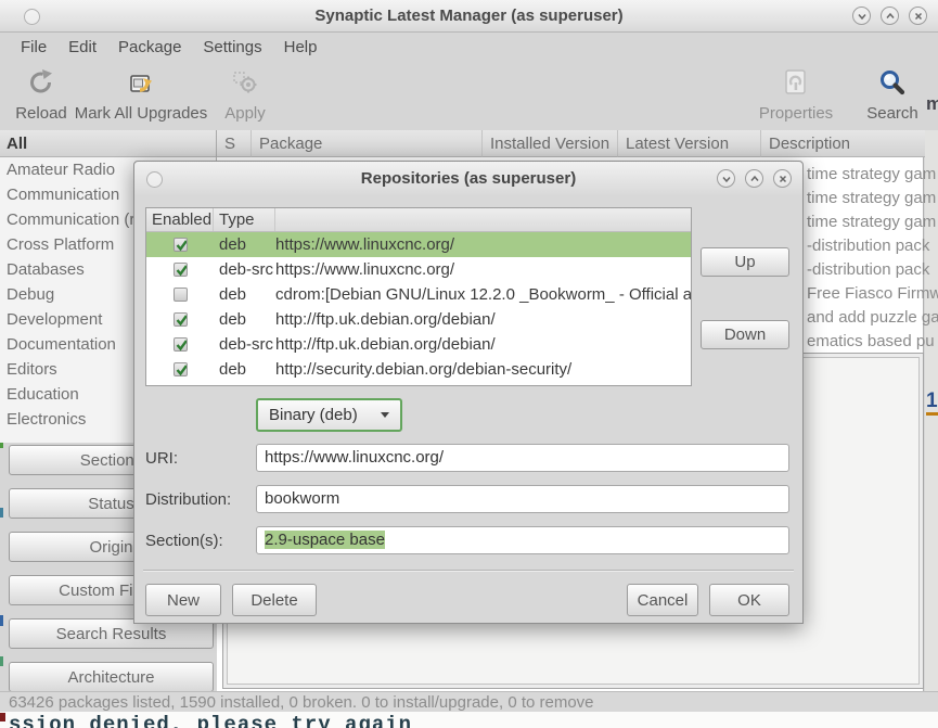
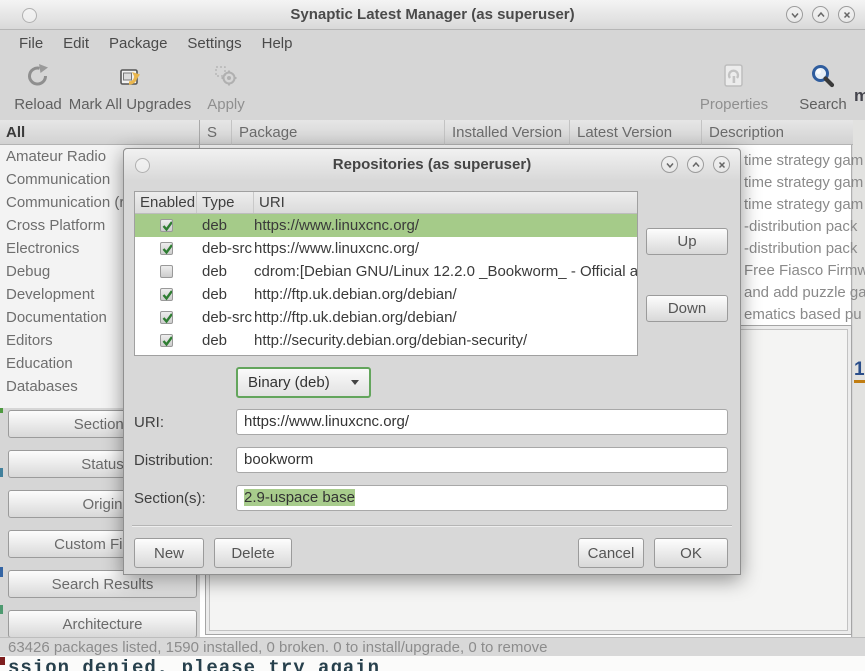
  Synaptic Latest Manager (as superuser)
  File
  Edit
  Package
  Settings
  Help
  Reload
  Mark All Upgrades
  Apply
  Properties
  Search
  All
  S
  Package
  Installed Version
  Latest Version
  Description
  time strategy gam
  time strategy gam
  time strategy gam
  -distribution pack
  -distribution pack
  Free Fiasco Firmw
  and add puzzle ga
  ematics based pu
  Amateur Radio
  Communication
  Communication (r
  Cross Platform
- Databases
+ Electronics
  Debug
  Development
  Documentation
  Editors
  Education
- Electronics
+ Databases
  Section
  Status
  Origin
  Search Results
  Architecture
  63426 packages listed, 1590 installed, 0 broken. 0 to install/upgrade, 0 to remove
  m
  1
  ssion denied, please try again
  Repositories (as superuser)
  Enabled
  Type
+ URI
  deb
  https://www.linuxcnc.org/
  deb-src
  https://www.linuxcnc.org/
  deb
  cdrom:[Debian GNU/Linux 12.2.0 _Bookworm_ - Official a
  deb
  http://ftp.uk.debian.org/debian/
  deb-src
  http://ftp.uk.debian.org/debian/
  deb
  http://security.debian.org/debian-security/
  Up
  Down
  Binary (deb)
  URI:
  https://www.linuxcnc.org/
  Distribution:
  bookworm
  Section(s):
  2.9-uspace base
  New
  Delete
  Cancel
  OK
